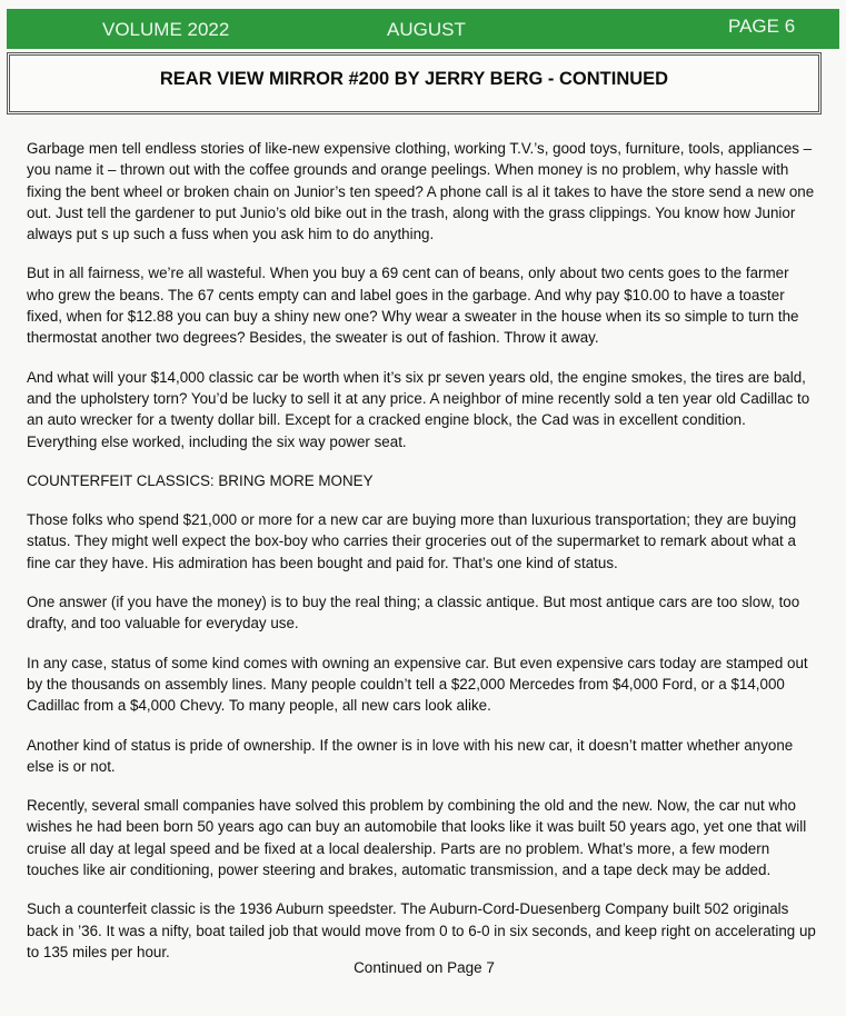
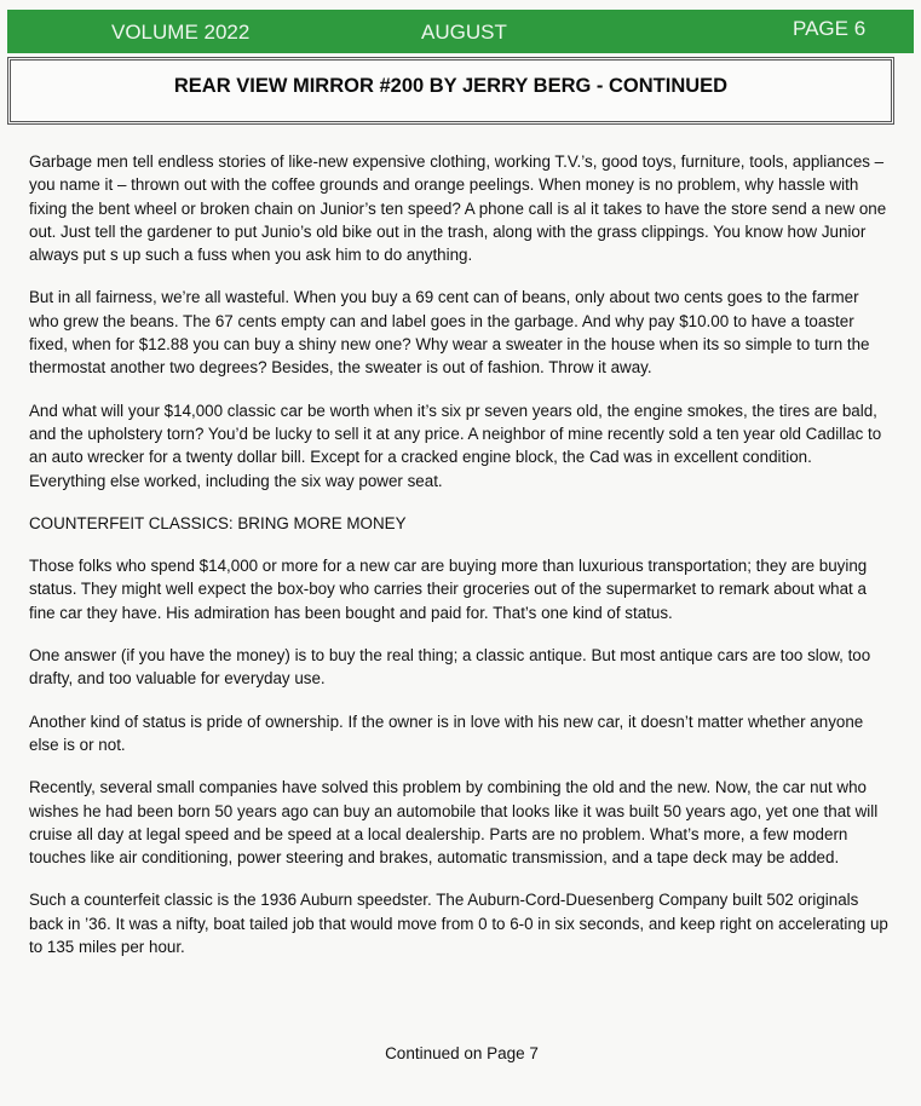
  VOLUME 2022
  AUGUST
  PAGE 6
  REAR VIEW MIRROR #200 BY JERRY BERG - CONTINUED
  Garbage men tell endless stories of like-new expensive clothing, working T.V.’s, good toys, furniture, tools, appliances – you name it – thrown out with the coffee grounds and orange peelings. When money is no problem, why hassle with fixing the bent wheel or broken chain on Junior’s ten speed? A phone call is al it takes to have the store send a new one out. Just tell the gardener to put Junio’s old bike out in the trash, along with the grass clippings. You know how Junior always put s up such a fuss when you ask him to do anything.
  But in all fairness, we’re all wasteful. When you buy a 69 cent can of beans, only about two cents goes to the farmer who grew the beans. The 67 cents empty can and label goes in the garbage. And why pay $10.00 to have a toaster fixed, when for $12.88 you can buy a shiny new one? Why wear a sweater in the house when its so simple to turn the thermostat another two degrees? Besides, the sweater is out of fashion. Throw it away.
  And what will your $14,000 classic car be worth when it’s six pr seven years old, the engine smokes, the tires are bald, and the upholstery torn? You’d be lucky to sell it at any price. A neighbor of mine recently sold a ten year old Cadillac to an auto wrecker for a twenty dollar bill. Except for a cracked engine block, the Cad was in excellent condition. Everything else worked, including the six way power seat.
  COUNTERFEIT CLASSICS: BRING MORE MONEY
- Those folks who spend $21,000 or more for a new car are buying more than luxurious transportation; they are buying status. They might well expect the box-boy who carries their groceries out of the supermarket to remark about what a fine car they have. His admiration has been bought and paid for. That’s one kind of status.
+ Those folks who spend $14,000 or more for a new car are buying more than luxurious transportation; they are buying status. They might well expect the box-boy who carries their groceries out of the supermarket to remark about what a fine car they have. His admiration has been bought and paid for. That’s one kind of status.
  One answer (if you have the money) is to buy the real thing; a classic antique. But most antique cars are too slow, too drafty, and too valuable for everyday use.
- In any case, status of some kind comes with owning an expensive car. But even expensive cars today are stamped out by the thousands on assembly lines. Many people couldn’t tell a $22,000 Mercedes from $4,000 Ford, or a $14,000 Cadillac from a $4,000 Chevy. To many people, all new cars look alike.
  Another kind of status is pride of ownership. If the owner is in love with his new car, it doesn’t matter whether anyone else is or not.
- Recently, several small companies have solved this problem by combining the old and the new. Now, the car nut who wishes he had been born 50 years ago can buy an automobile that looks like it was built 50 years ago, yet one that will cruise all day at legal speed and be fixed at a local dealership. Parts are no problem. What’s more, a few modern touches like air conditioning, power steering and brakes, automatic transmission, and a tape deck may be added.
+ Recently, several small companies have solved this problem by combining the old and the new. Now, the car nut who wishes he had been born 50 years ago can buy an automobile that looks like it was built 50 years ago, yet one that will cruise all day at legal speed and be speed at a local dealership. Parts are no problem. What’s more, a few modern touches like air conditioning, power steering and brakes, automatic transmission, and a tape deck may be added.
  Such a counterfeit classic is the 1936 Auburn speedster. The Auburn-Cord-Duesenberg Company built 502 originals back in ’36. It was a nifty, boat tailed job that would move from 0 to 6-0 in six seconds, and keep right on accelerating up to 135 miles per hour.
  Continued on Page 7
